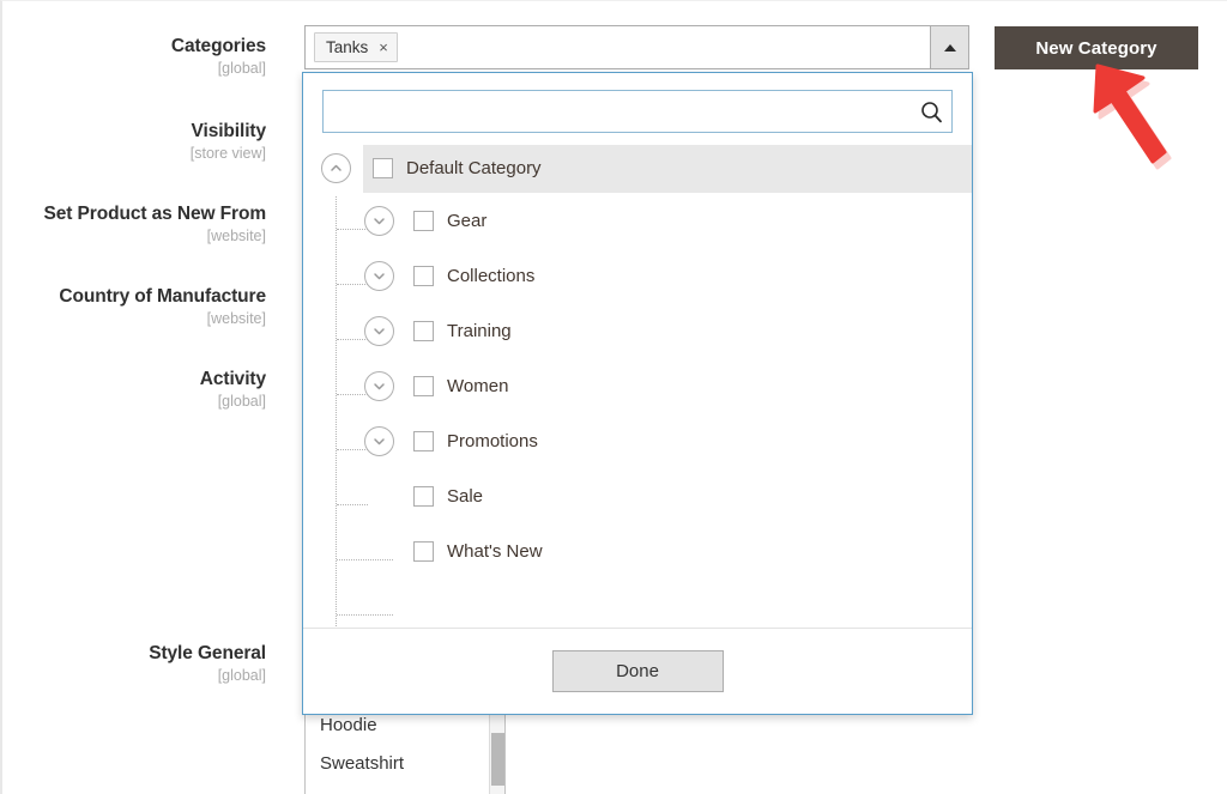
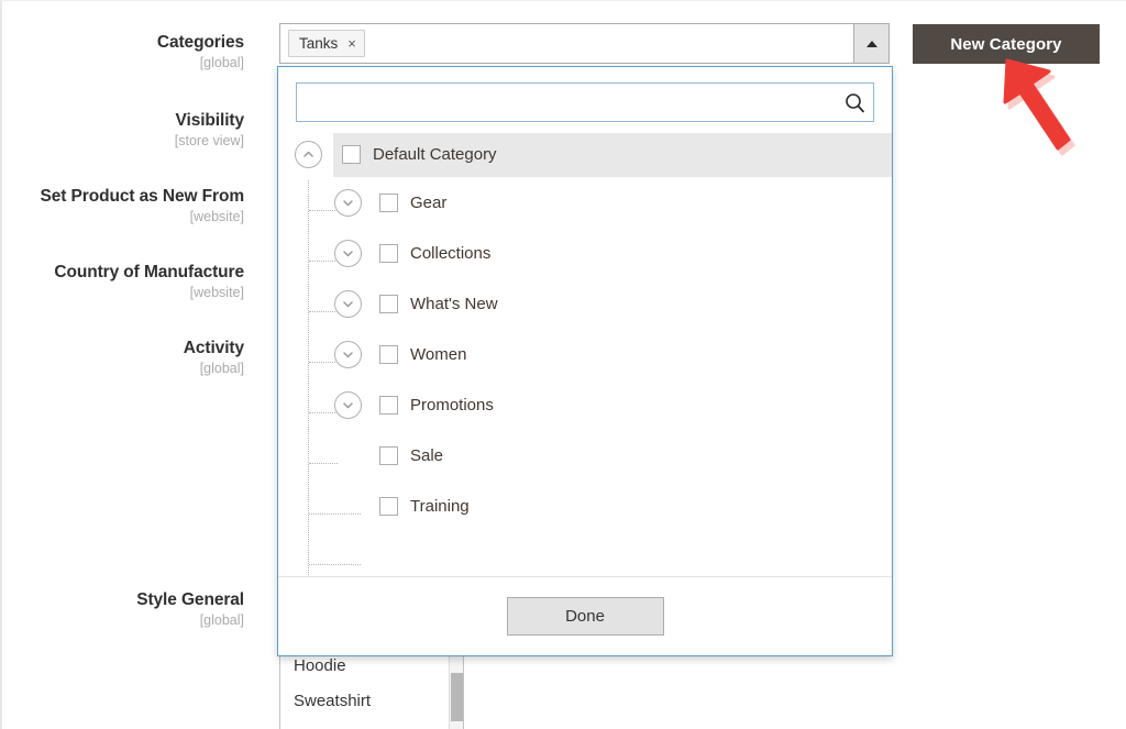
  Categories
  [global]
  Visibility
  [store view]
  Set Product as New From
  [website]
  Country of Manufacture
  [website]
  Activity
  [global]
  Style General
  [global]
  Hoodie
  Sweatshirt
  Tanks
  ×
  Default Category
  Gear
  Collections
- Training
+ What's New
  Women
  Promotions
  Sale
- What's New
+ Training
  Done
  New Category
